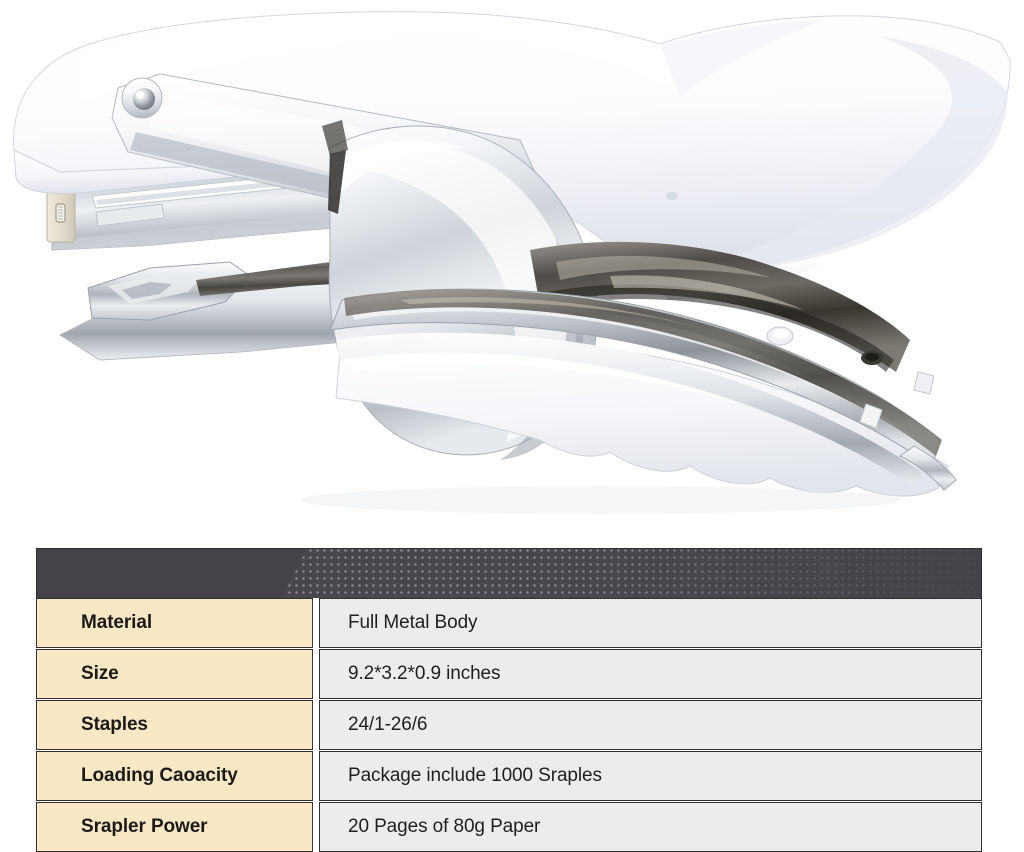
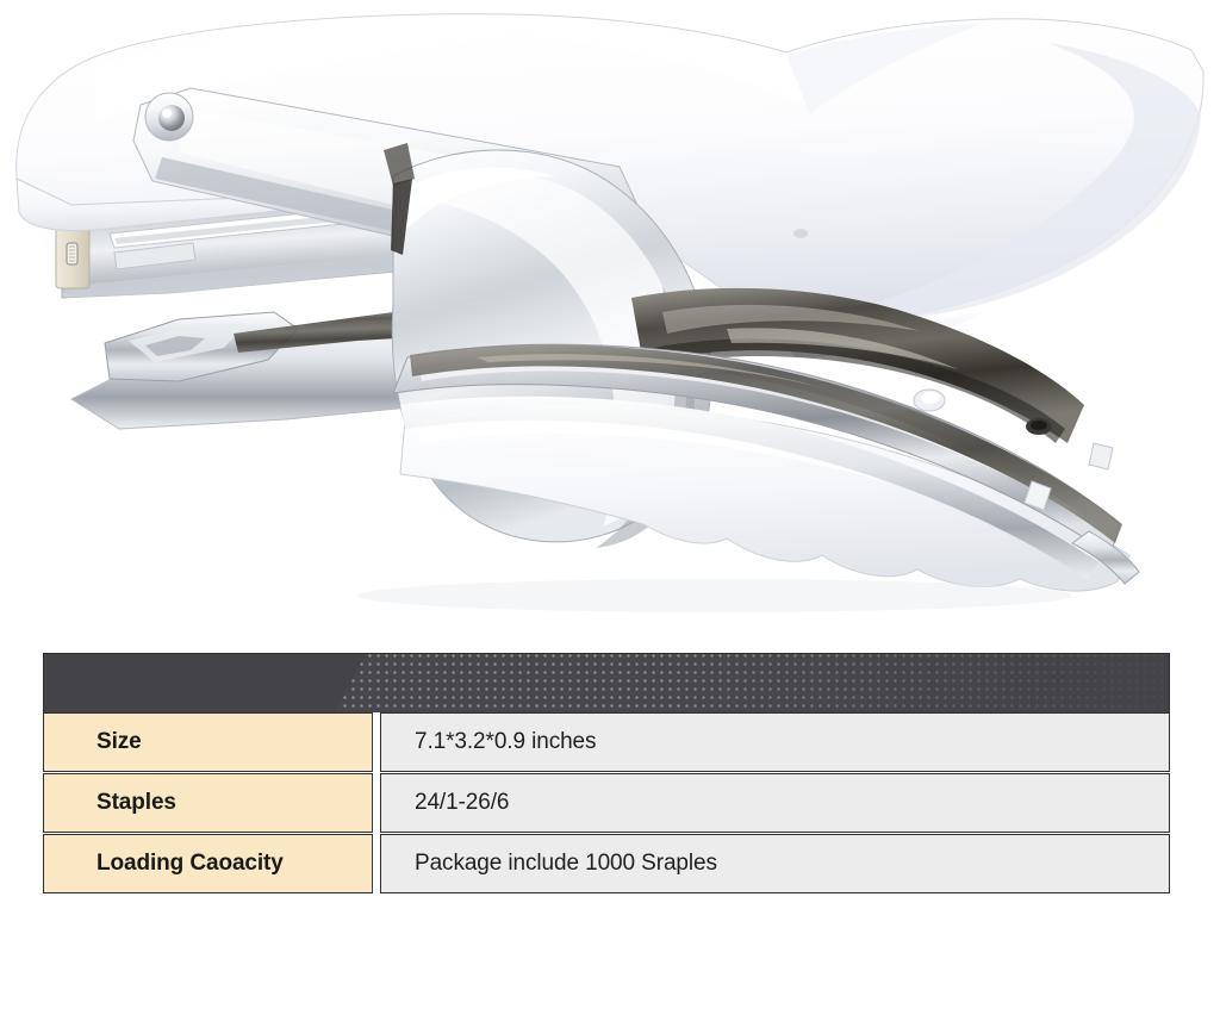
- Material
- Full Metal Body
  Size
- 9.2*3.2*0.9 inches
+ 7.1*3.2*0.9 inches
  Staples
  24/1-26/6
  Loading Caoacity
  Package include 1000 Sraples
- Srapler Power
- 20 Pages of 80g Paper
